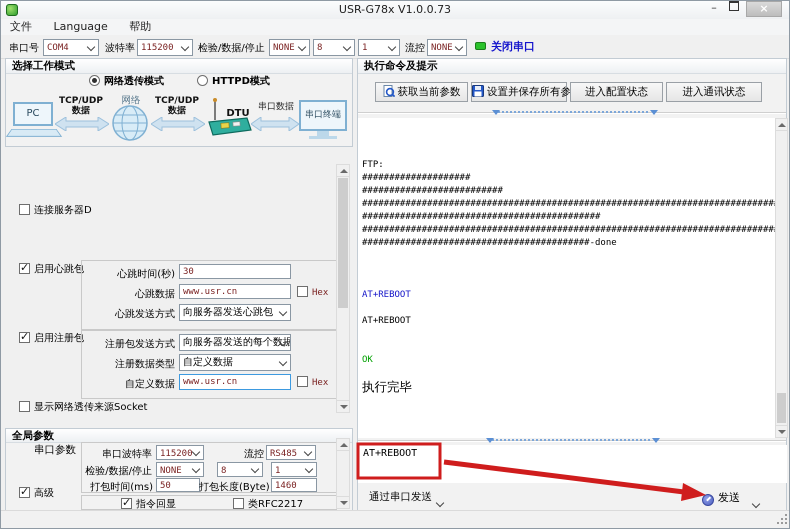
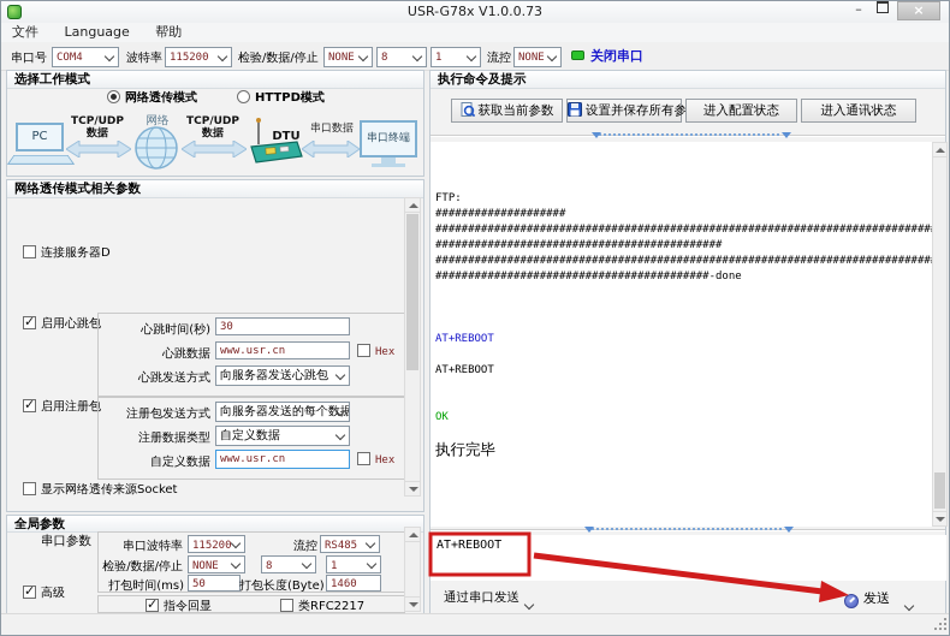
  USR-G78x V1.0.0.73
  –
  ×
  文件 Language 帮助
  串口号
  COM4
  波特率
  115200
  检验/数据/停止
  NONE
  8
  1
  流控
  NONE
  关闭串口
  选择工作模式
  网络透传模式
  HTTPD模式
  PC
  TCP/UDP
  数据
  网络
  TCP/UDP
  数据
  DTU
  串口数据
  串口终端
+ 网络透传模式相关参数
  连接服务器D
  启用心跳包
  心跳时间(秒)
  30
  心跳数据
  www.usr.cn
  Hex
  心跳发送方式
  向服务器发送心跳包
  启用注册包
  注册包发送方式
  向服务器发送的每个数据
  注册数据类型
  自定义数据
  自定义数据
  www.usr.cn
  Hex
  显示网络透传来源Socket
  全局参数
  串口参数
  串口波特率
  115200
  流控
  RS485
  检验/数据/停止
  NONE
  8
  1
  打包时间(ms)
  50
  打包长度(Byte)
  1460
  高级
  指令回显
  类RFC2217
  执行命令及提示
  获取当前参数
  设置并保存所有参
  进入配置状态
  进入通讯状态
  FTP:
  ####################
- ##########################
  ############################################################################
  ############################################
  ############################################################################
  ##########################################-done
  AT+REBOOT
  AT+REBOOT
  OK
  执行完毕
  AT+REBOOT
  通过串口发送
  发送
